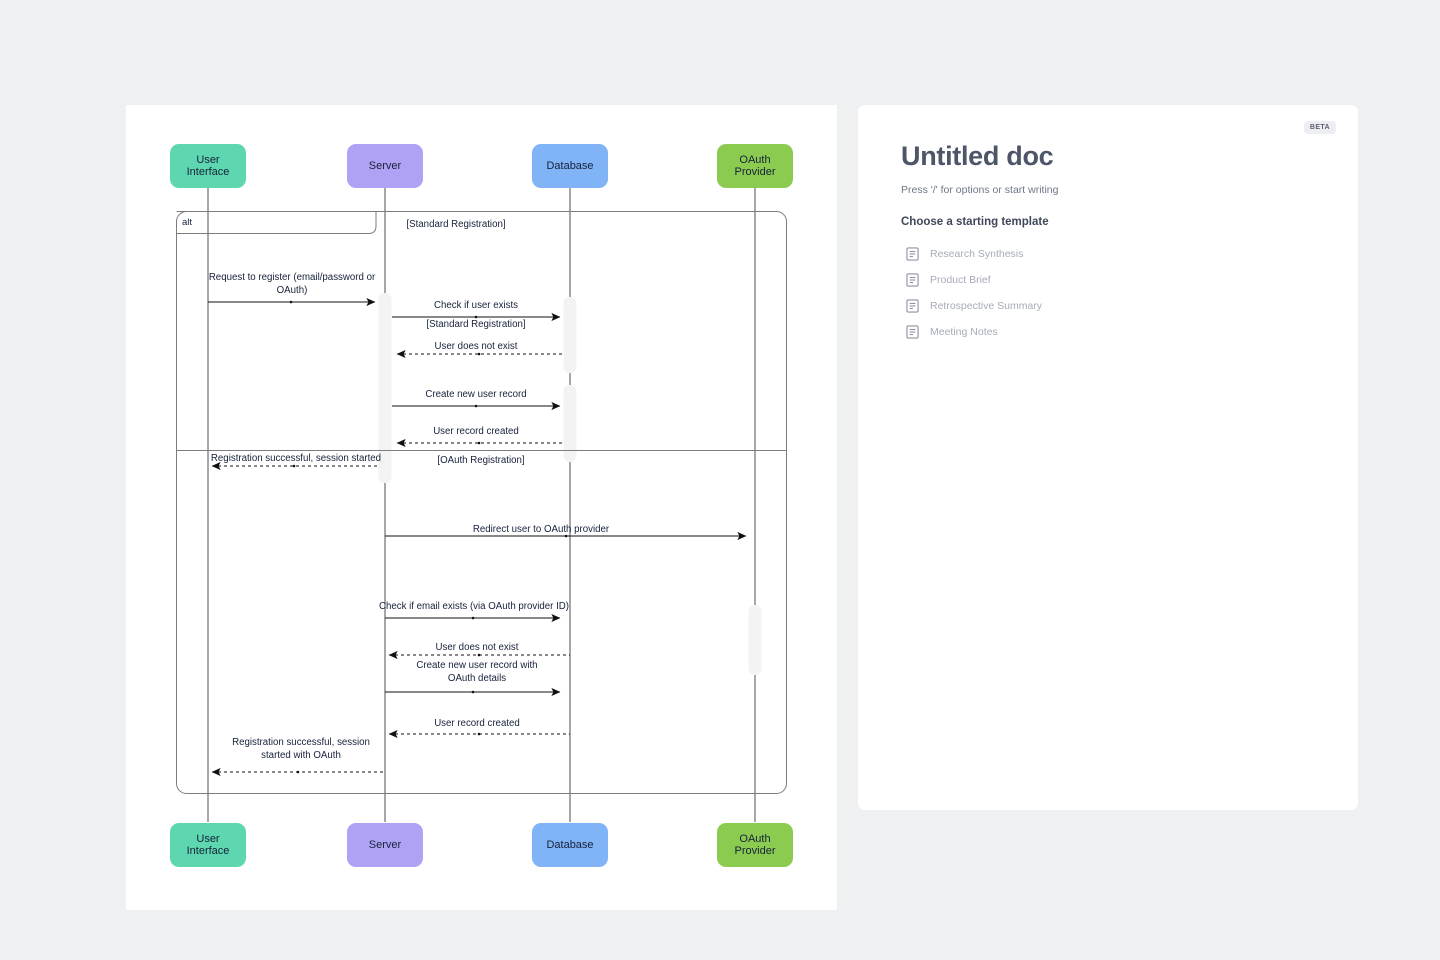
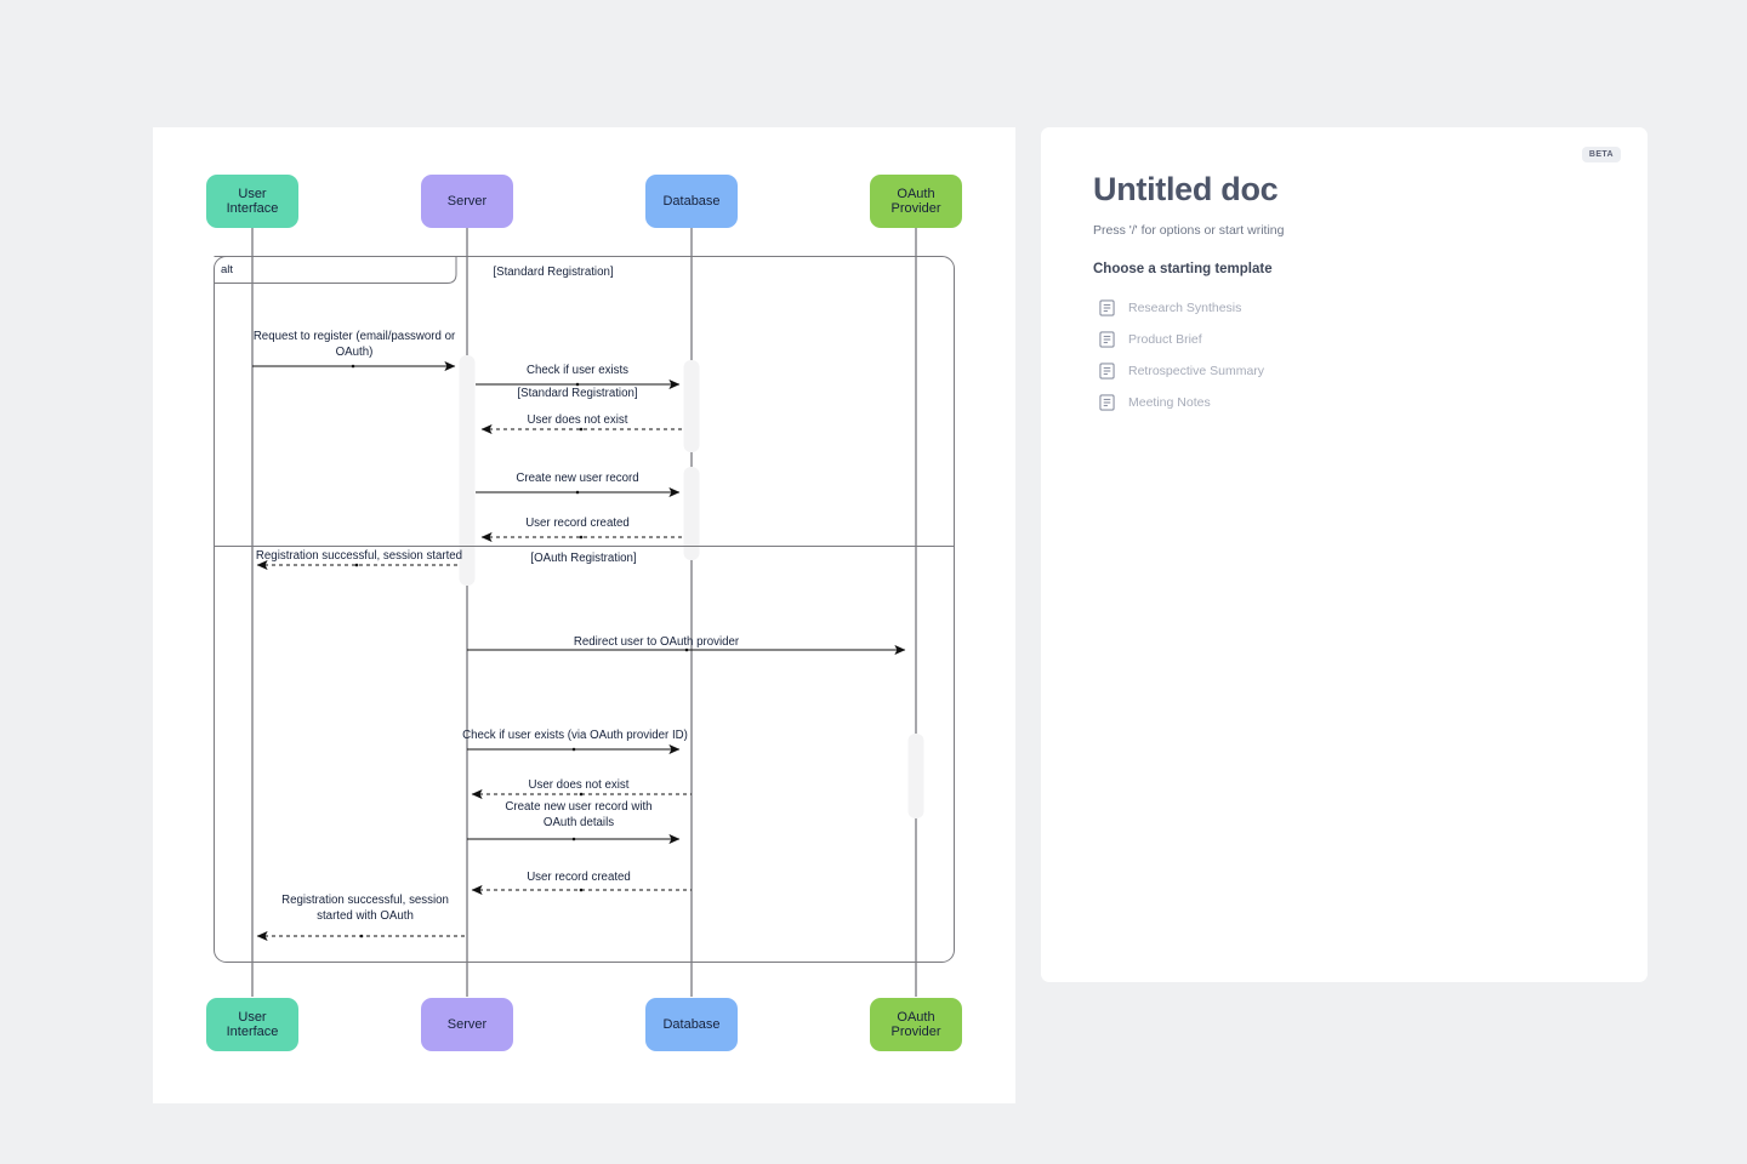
  alt
  User
  Interface
  Server
  Database
  OAuth
  Provider
  User
  Interface
  Server
  Database
  OAuth
  Provider
  [Standard Registration]
  [OAuth Registration]
  Request to register (email/password or
  OAuth)
  Check if user exists
  [Standard Registration]
  User does not exist
  Create new user record
  User record created
  Registration successful, session started
  Redirect user to OAuth provider
- Check if email exists (via OAuth provider ID)
+ Check if user exists (via OAuth provider ID)
  User does not exist
  Create new user record with
  OAuth details
  User record created
  Registration successful, session
  started with OAuth
  Untitled doc
  Press '/' for options or start writing
  Choose a starting template
  Research Synthesis
  Product Brief
  Retrospective Summary
  Meeting Notes
